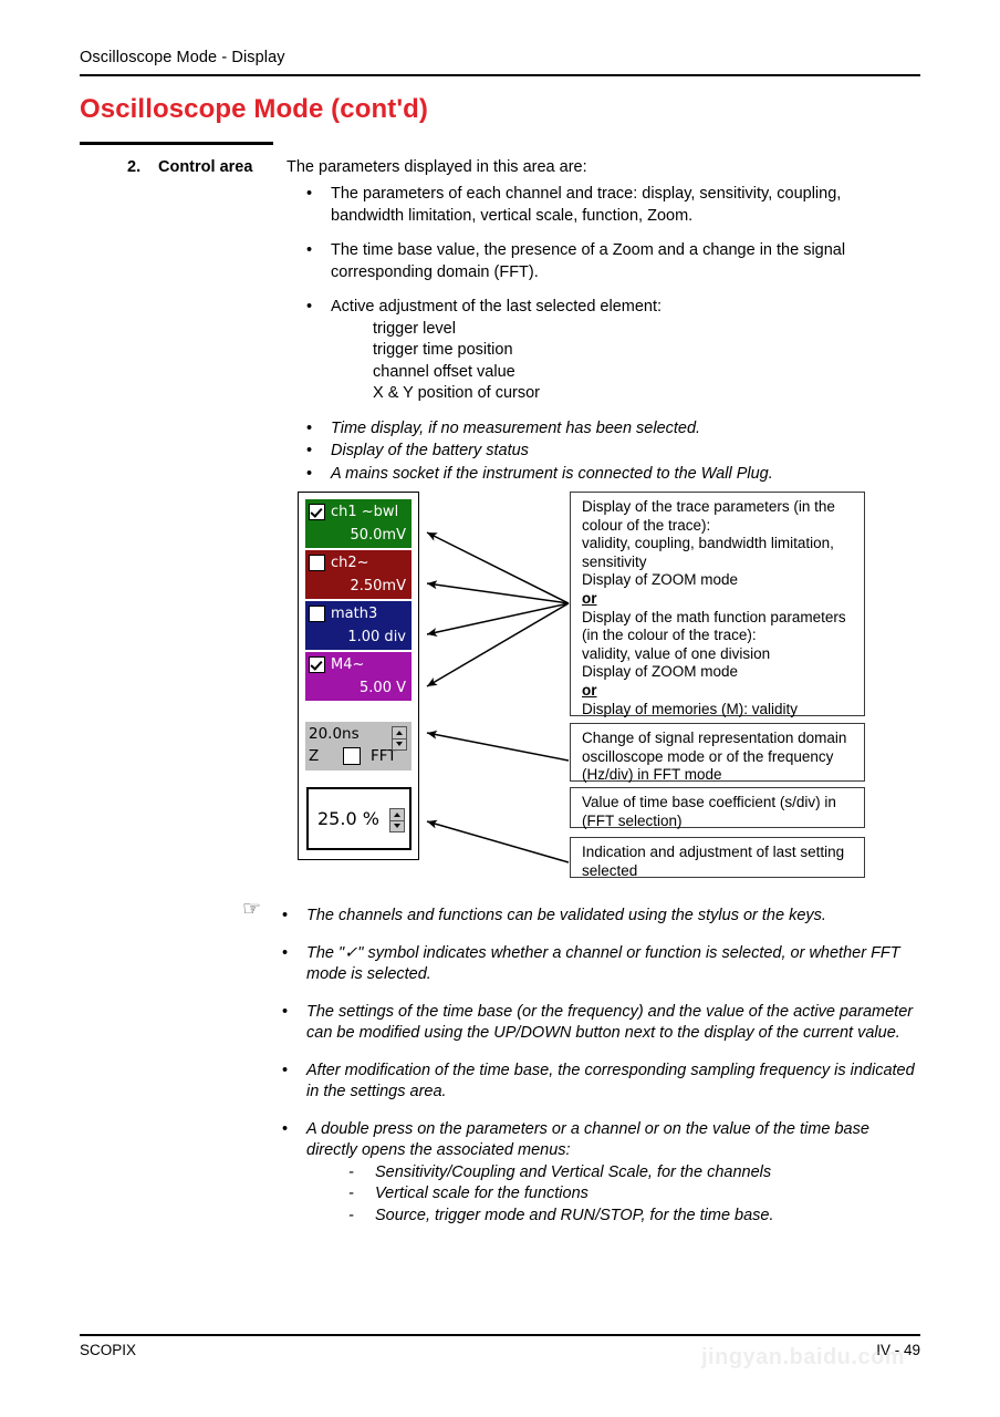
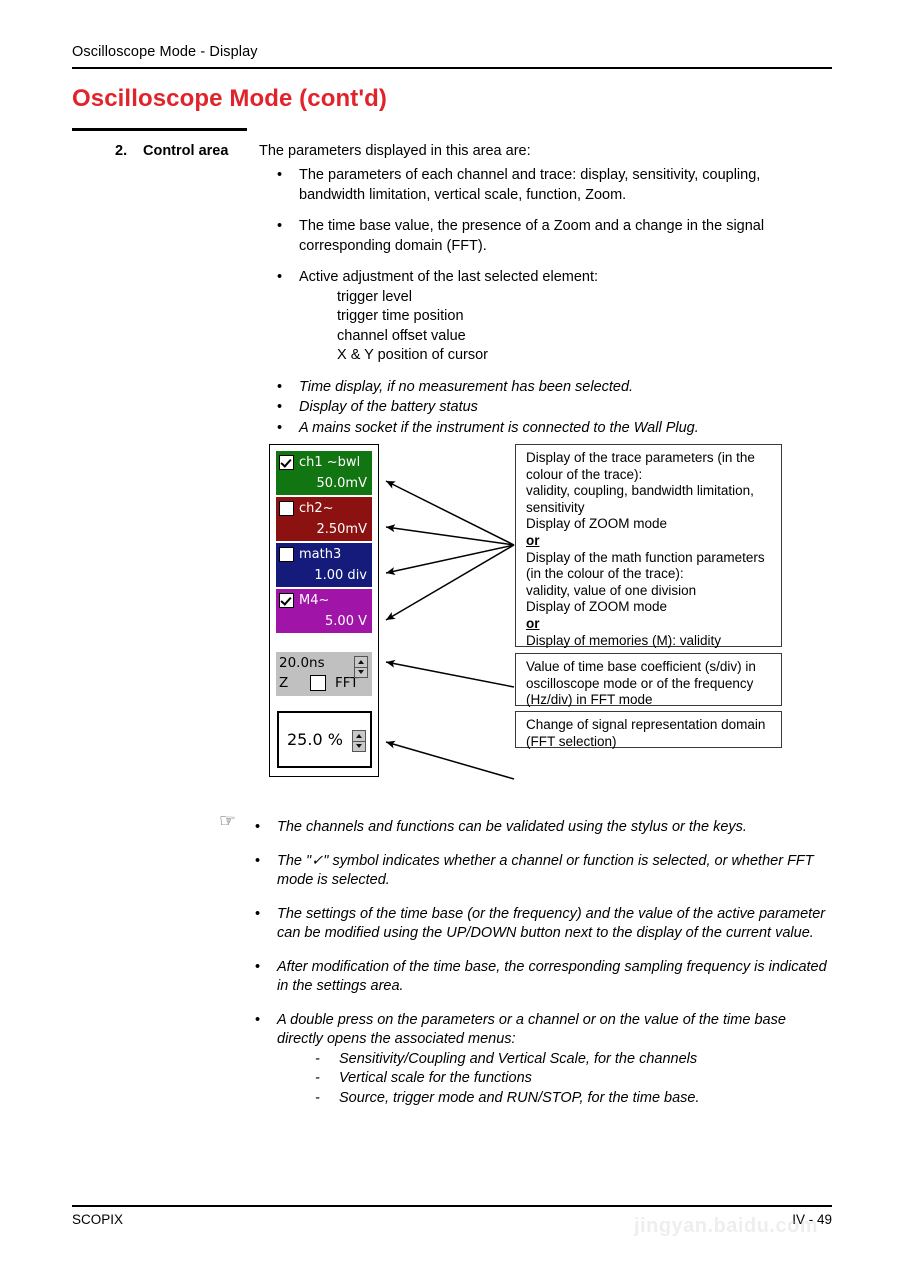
  Oscilloscope Mode - Display
  Oscilloscope Mode (cont'd)
  2.
  Control area
  The parameters displayed in this area are:
  •
  The parameters of each channel and trace: display, sensitivity, coupling, bandwidth limitation, vertical scale, function, Zoom.
  •
  The time base value, the presence of a Zoom and a change in the signal corresponding domain (FFT).
  •
  Active adjustment of the last selected element:
  trigger level
  trigger time position
  channel offset value
  X & Y position of cursor
  •
  Time display, if no measurement has been selected.
  •
  Display of the battery status
  •
  A mains socket if the instrument is connected to the Wall Plug.
  ch1 ~bwl
  50.0mV
  ch2~
  2.50mV
  math3
  1.00 div
  M4~
  5.00 V
  20.0ns
  Z
  FFT
  25.0 %
  Display of the trace parameters (in the
  colour of the trace):
  validity, coupling, bandwidth limitation,
  sensitivity
  Display of ZOOM mode
  or
  Display of the math function parameters
  (in the colour of the trace):
  validity, value of one division
  Display of ZOOM mode
  or
  Display of memories (M): validity
- Change of signal representation domain
+ Value of time base coefficient (s/div) in
  oscilloscope mode or of the frequency
  (Hz/div) in FFT mode
- Value of time base coefficient (s/div) in
+ Change of signal representation domain
  (FFT selection)
- Indication and adjustment of last setting
- selected
  ☞
  •
  The channels and functions can be validated using the stylus or the keys.
  •
  The "✓" symbol indicates whether a channel or function is selected, or whether FFT mode is selected.
  •
  The settings of the time base (or the frequency) and the value of the active parameter can be modified using the UP/DOWN button next to the display of the current value.
  •
  After modification of the time base, the corresponding sampling frequency is indicated in the settings area.
  •
  A double press on the parameters or a channel or on the value of the time base directly opens the associated menus:
  - Sensitivity/Coupling and Vertical Scale, for the channels
  - Vertical scale for the functions
  - Source, trigger mode and RUN/STOP, for the time base.
  SCOPIX
  IV - 49
  jingyan.baidu.com
